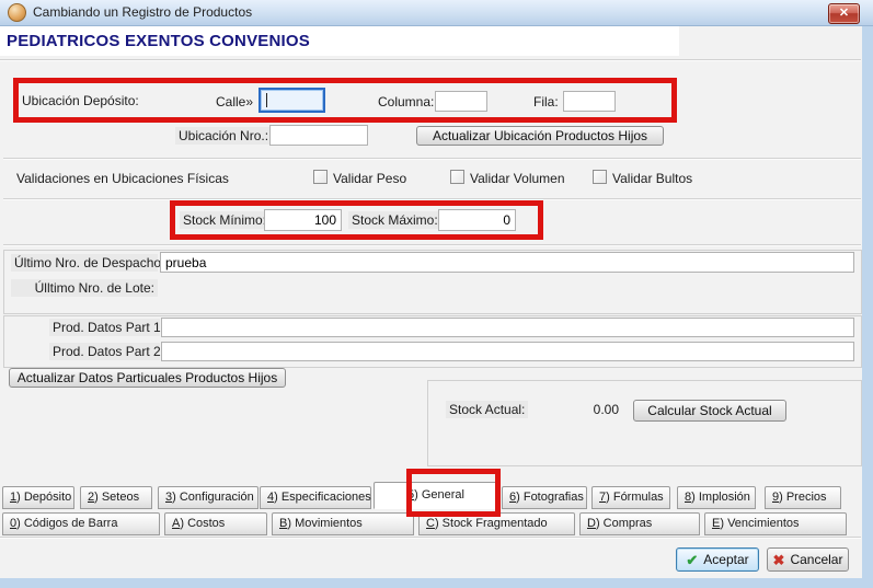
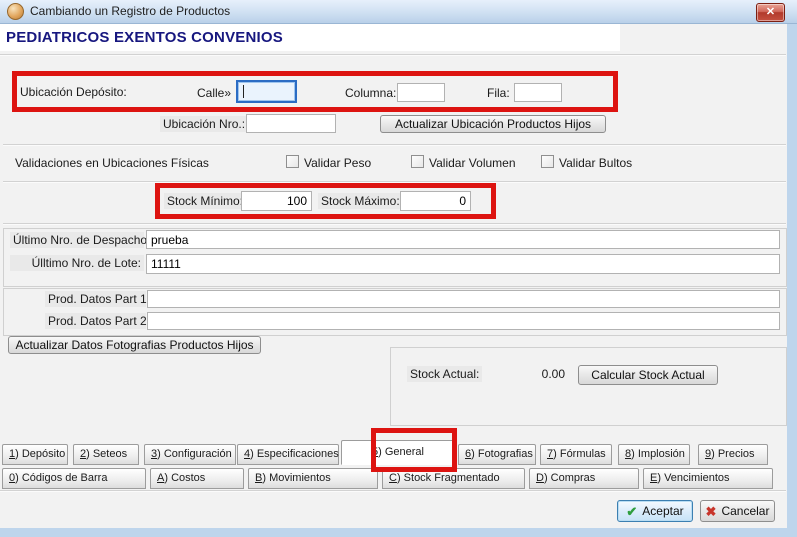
  Cambiando un Registro de Productos
  ✕
  PEDIATRICOS EXENTOS CONVENIOS
  Ubicación Depósito:
  Calle»
  Columna:
  Fila:
  Ubicación Nro.:
  Actualizar Ubicación Productos Hijos
  Validaciones en Ubicaciones Físicas
  Validar Peso
  Validar Volumen
  Validar Bultos
  Stock Mínimo
  100
  Stock Máximo:
  0
  Último Nro. de Despacho
  prueba
  Úlltimo Nro. de Lote:
+ 11111
  Prod. Datos Part 1
  Prod. Datos Part 2
- Actualizar Datos Particuales Productos Hijos
+ Actualizar Datos Fotografias Productos Hijos
  Stock Actual:
  0.00
  Calcular Stock Actual
  1) Depósito
  2) Seteos
  3) Configuración
  4) Especificaciones
  5) General
  6) Fotografias
  7) Fórmulas
  8) Implosión
  9) Precios
  0) Códigos de Barra
  A) Costos
  B) Movimientos
  C) Stock Fragmentado
  D) Compras
  E) Vencimientos
  ✔ Aceptar
  ✖ Cancelar
